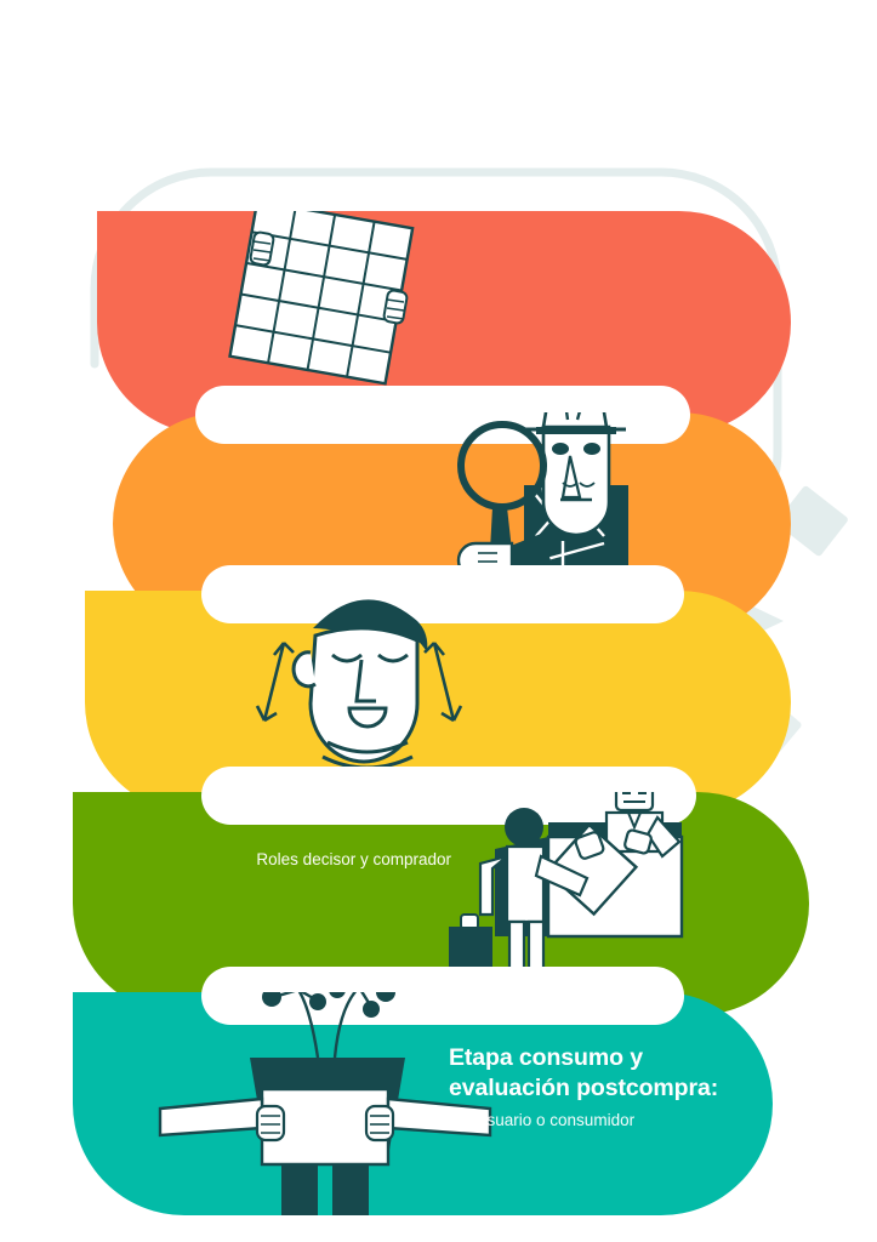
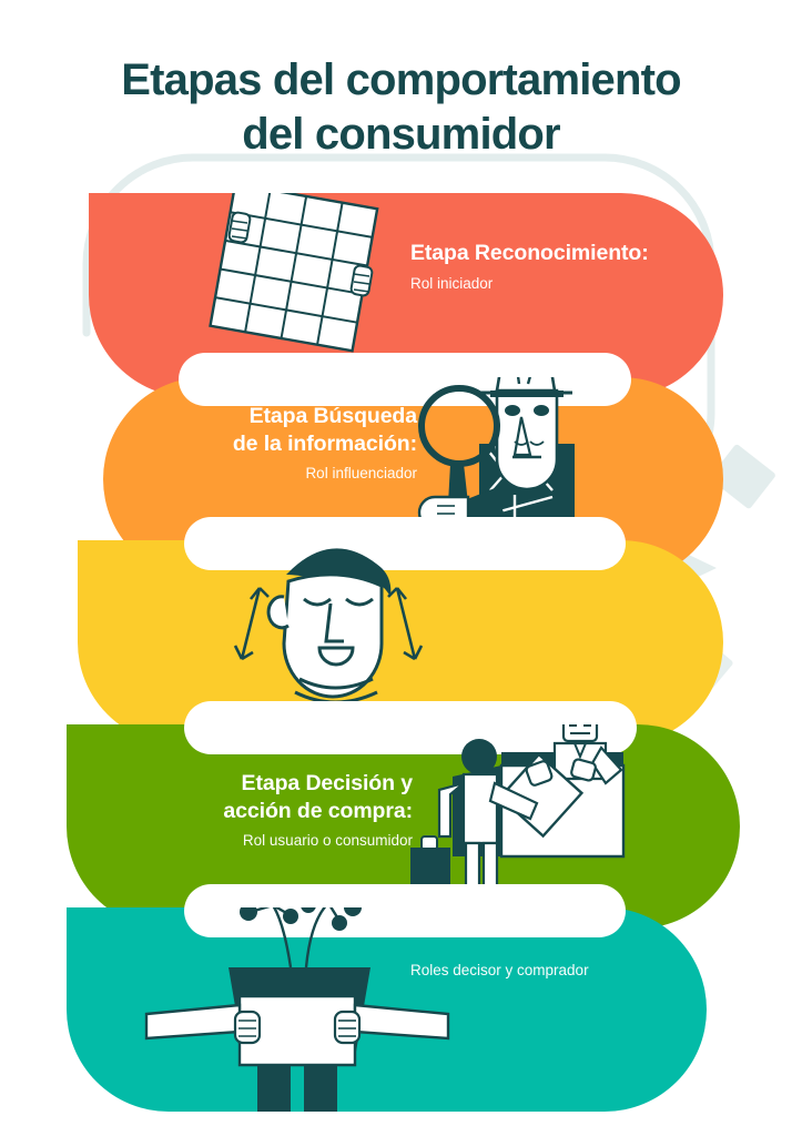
+ Etapas del comportamiento
+ del consumidor
+ Etapa Reconocimiento:
+ Rol iniciador
+ Etapa Búsqueda
+ de la información:
+ Rol influenciador
+ Etapa Decisión y
+ acción de compra:
- Roles decisor y comprador
+ Rol usuario o consumidor
- Etapa consumo y
- evaluación postcompra:
- Rol usuario o consumidor
+ Roles decisor y comprador
